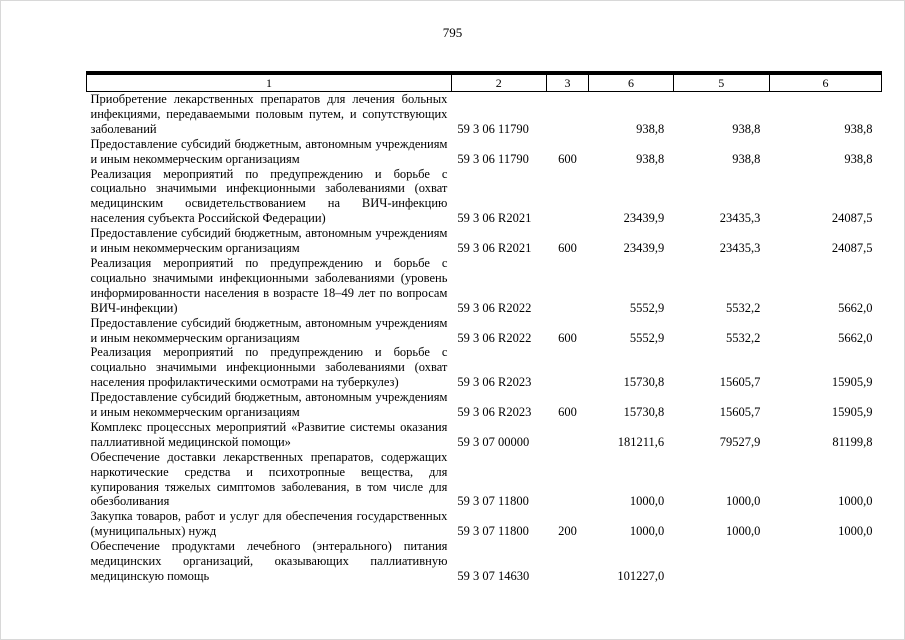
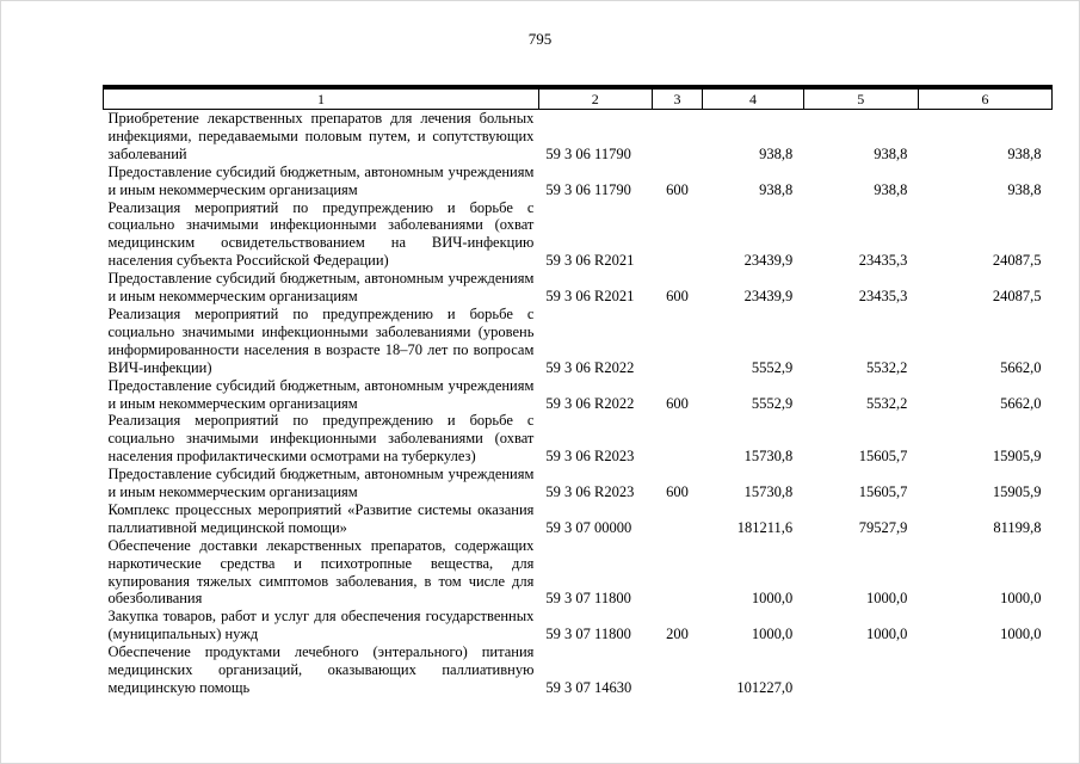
  795
- 1	2	3	6	5	6
+ 1	2	3	4	5	6
  Приобретение лекарственных препаратов для лечения больных инфекциями, передаваемыми половым путем, и сопутствующих заболеваний	59 3 06 11790		938,8	938,8	938,8
  Предоставление субсидий бюджетным, автономным учреждениям и иным некоммерческим организациям	59 3 06 11790	600	938,8	938,8	938,8
  Реализация мероприятий по предупреждению и борьбе с социально значимыми инфекционными заболеваниями (охват медицинским освидетельствованием на ВИЧ-инфекцию населения субъекта Российской Федерации)	59 3 06 R2021		23439,9	23435,3	24087,5
  Предоставление субсидий бюджетным, автономным учреждениям и иным некоммерческим организациям	59 3 06 R2021	600	23439,9	23435,3	24087,5
- Реализация мероприятий по предупреждению и борьбе с социально значимыми инфекционными заболеваниями (уровень информированности населения в возрасте 18–49 лет по вопросам ВИЧ-инфекции)	59 3 06 R2022		5552,9	5532,2	5662,0
+ Реализация мероприятий по предупреждению и борьбе с социально значимыми инфекционными заболеваниями (уровень информированности населения в возрасте 18–70 лет по вопросам ВИЧ-инфекции)	59 3 06 R2022		5552,9	5532,2	5662,0
  Предоставление субсидий бюджетным, автономным учреждениям и иным некоммерческим организациям	59 3 06 R2022	600	5552,9	5532,2	5662,0
  Реализация мероприятий по предупреждению и борьбе с социально значимыми инфекционными заболеваниями (охват населения профилактическими осмотрами на туберкулез)	59 3 06 R2023		15730,8	15605,7	15905,9
  Предоставление субсидий бюджетным, автономным учреждениям и иным некоммерческим организациям	59 3 06 R2023	600	15730,8	15605,7	15905,9
  Комплекс процессных мероприятий «Развитие системы оказания паллиативной медицинской помощи»	59 3 07 00000		181211,6	79527,9	81199,8
  Обеспечение доставки лекарственных препаратов, содержащих наркотические средства и психотропные вещества, для купирования тяжелых симптомов заболевания, в том числе для обезболивания	59 3 07 11800		1000,0	1000,0	1000,0
  Закупка товаров, работ и услуг для обеспечения государственных (муниципальных) нужд	59 3 07 11800	200	1000,0	1000,0	1000,0
  Обеспечение продуктами лечебного (энтерального) питания медицинских организаций, оказывающих паллиативную медицинскую помощь	59 3 07 14630		101227,0
